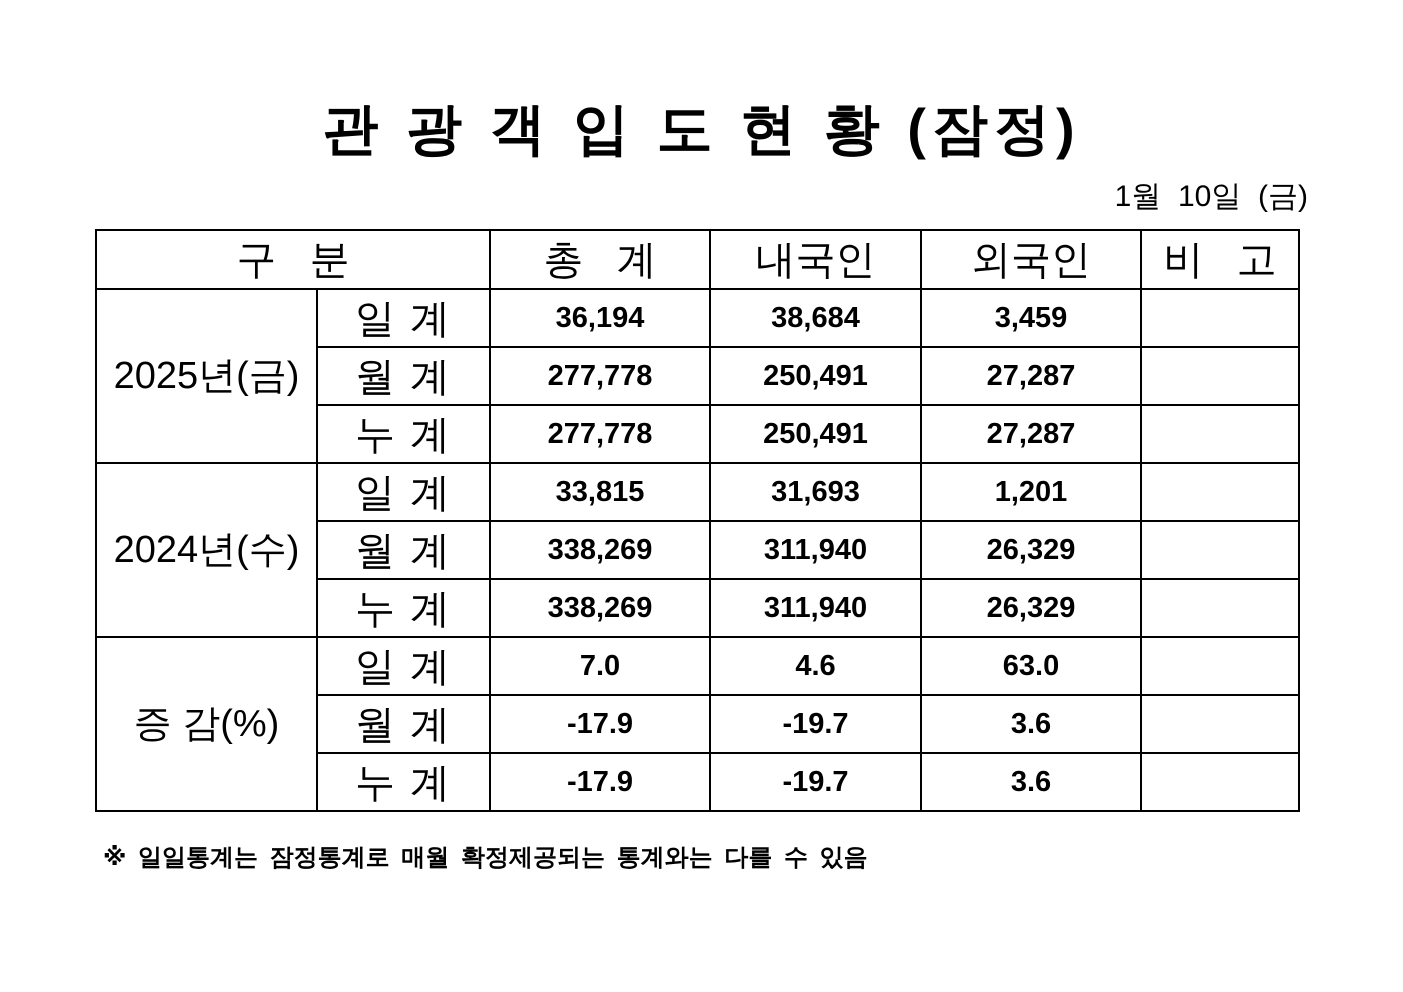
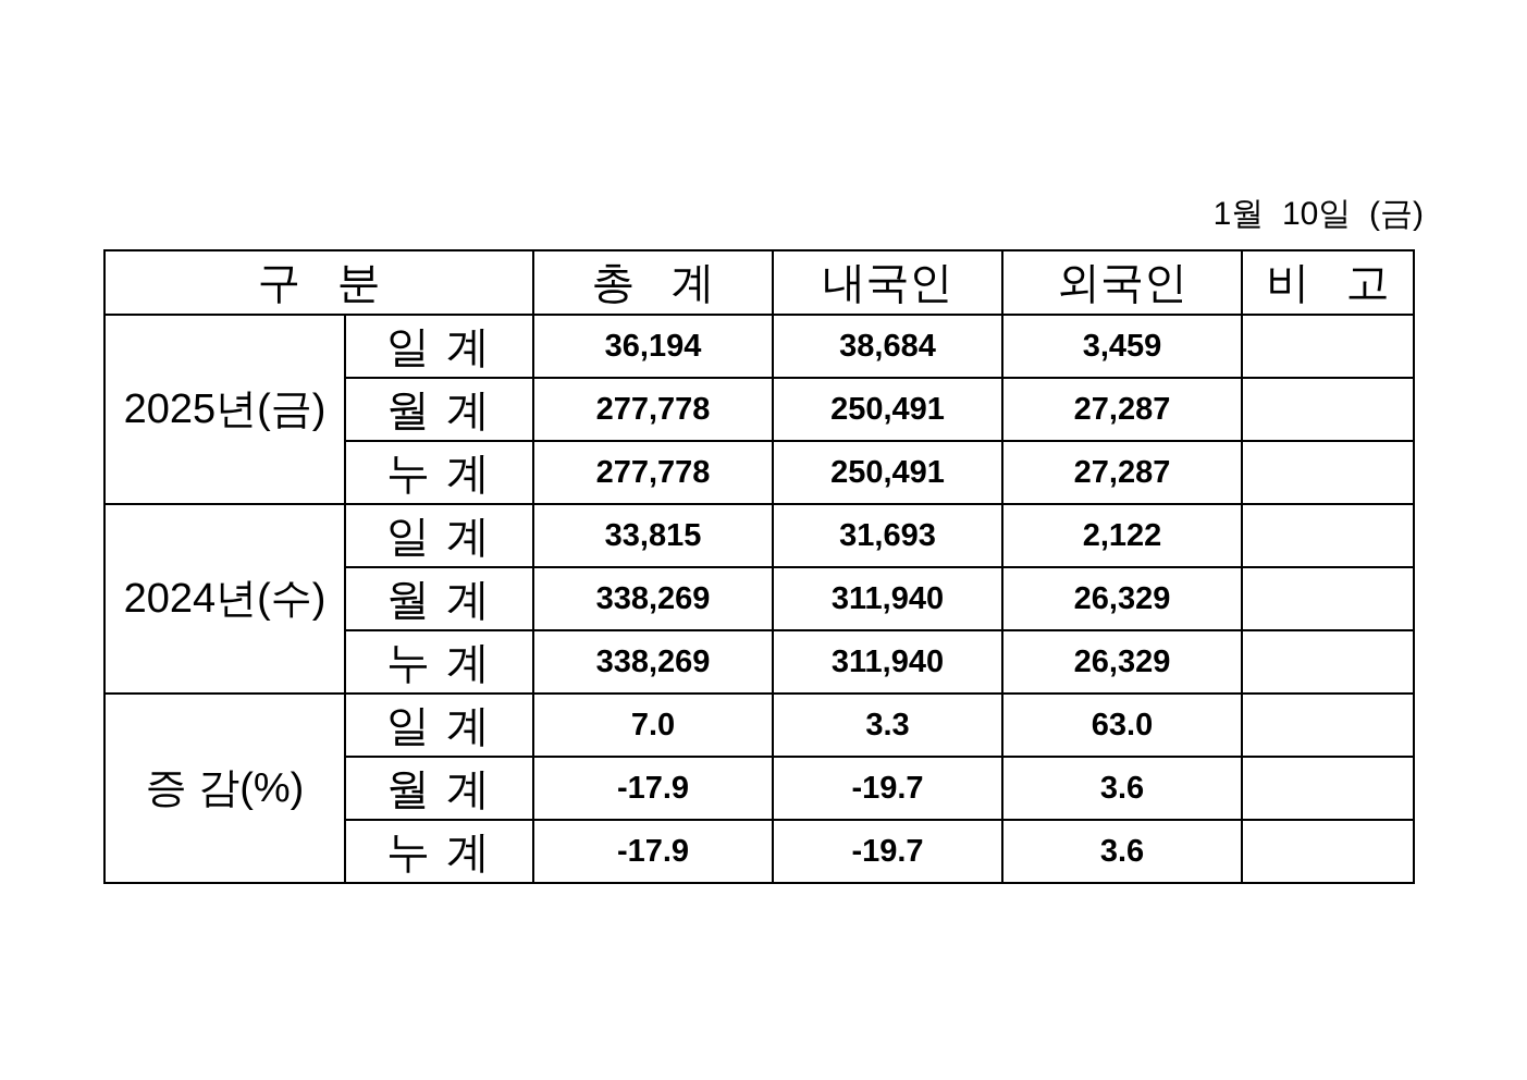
- 관 광 객 입 도 현 황 (잠정)
  1월 10일 (금)
  구 분	총 계	내국인	외국인	비 고
  2025년(금)	일 계	36,194	38,684	3,459
  월 계	277,778	250,491	27,287
  누 계	277,778	250,491	27,287
- 2024년(수)	일 계	33,815	31,693	1,201
+ 2024년(수)	일 계	33,815	31,693	2,122
  월 계	338,269	311,940	26,329
  누 계	338,269	311,940	26,329
- 증 감(%)	일 계	7.0	4.6	63.0
+ 증 감(%)	일 계	7.0	3.3	63.0
  월 계	-17.9	-19.7	3.6
  누 계	-17.9	-19.7	3.6
- ※ 일일통계는 잠정통계로 매월 확정제공되는 통계와는 다를 수 있음
